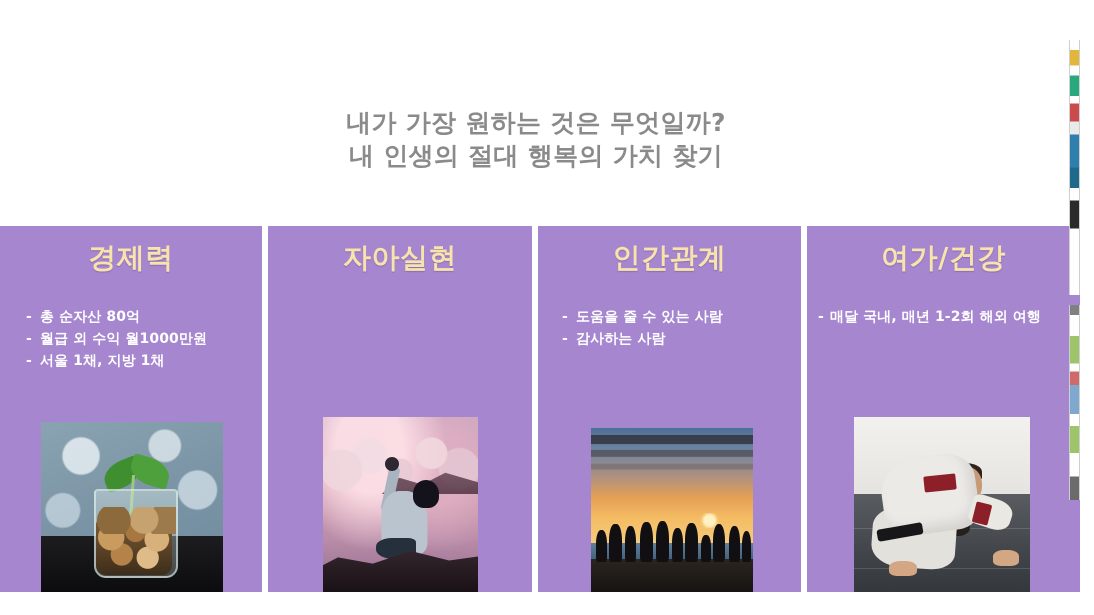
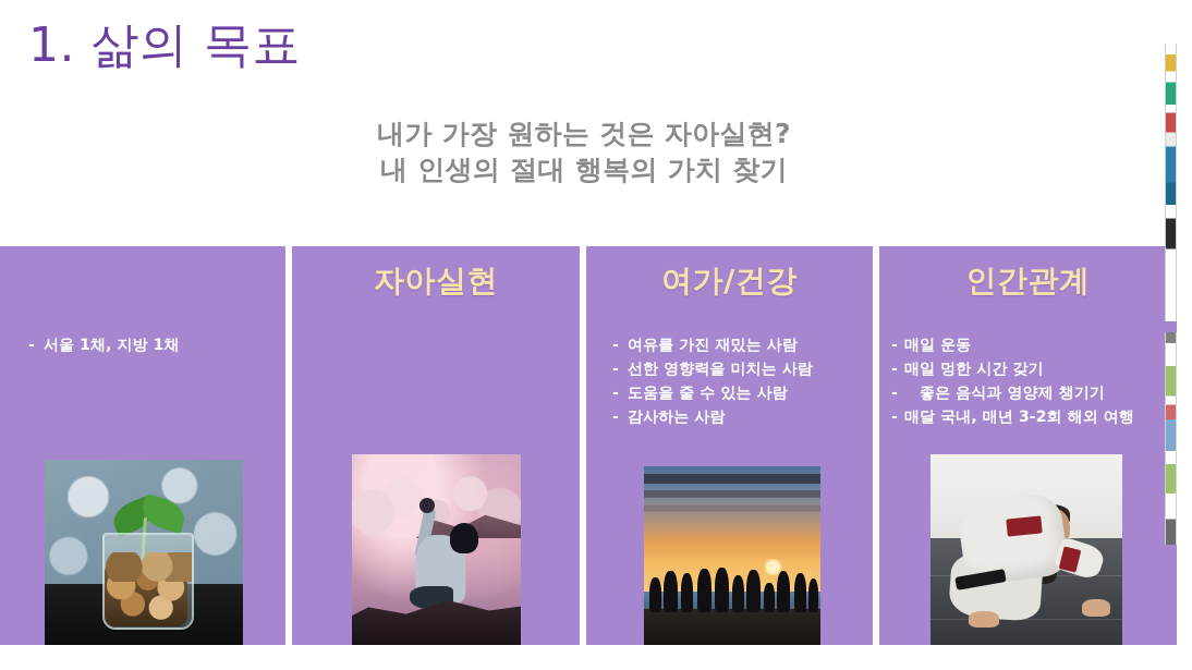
+ 1. 삶의 목표
- 내가 가장 원하는 것은 무엇일까?
+ 내가 가장 원하는 것은 자아실현?
  내 인생의 절대 행복의 가치 찾기
- 경제력
- - 총 순자산 80억
- - 월급 외 수익 월1000만원
  - 서울 1채, 지방 1채
  자아실현
- 인간관계
+ 여가/건강
+ - 여유를 가진 재밌는 사람
+ - 선한 영향력을 미치는 사람
  - 도움을 줄 수 있는 사람
  - 감사하는 사람
- 여가/건강
+ 인간관계
+ - 매일 운동
+ - 매일 멍한 시간 갖기
+ - 좋은 음식과 영양제 챙기기
- - 매달 국내, 매년 1-2회 해외 여행
+ - 매달 국내, 매년 3-2회 해외 여행
